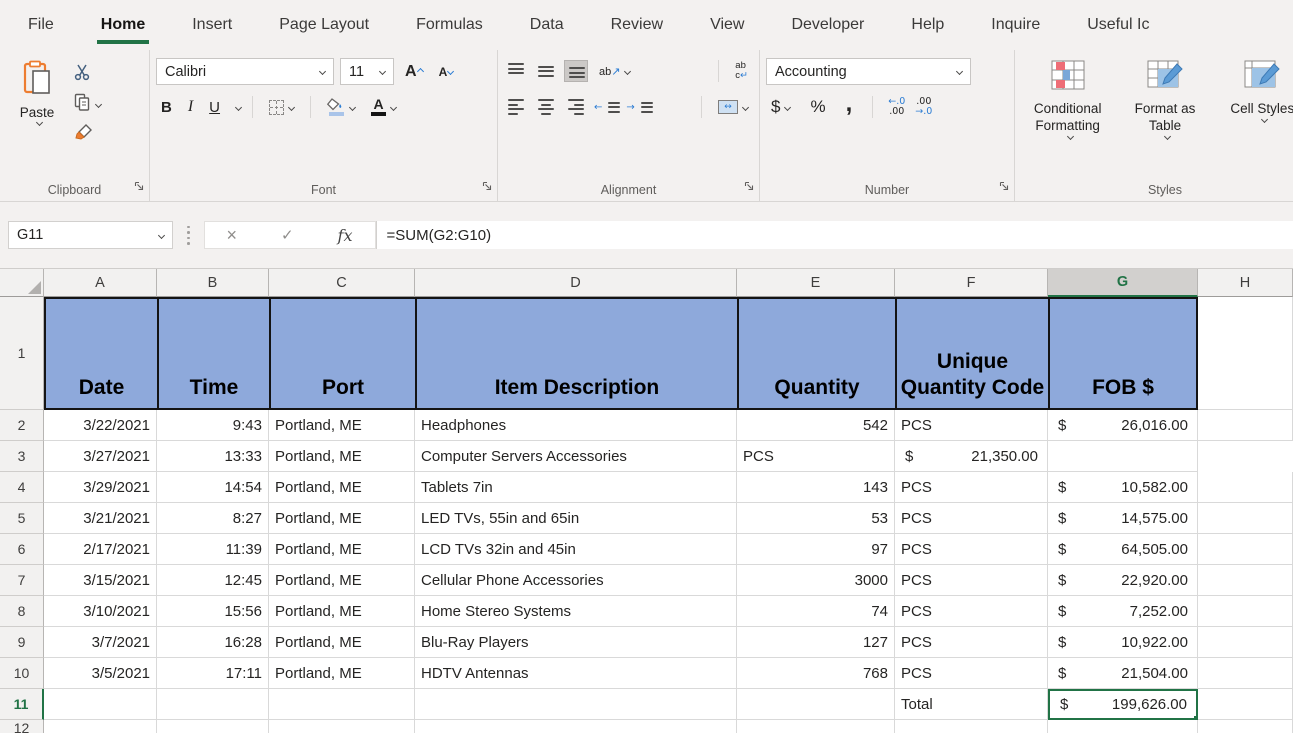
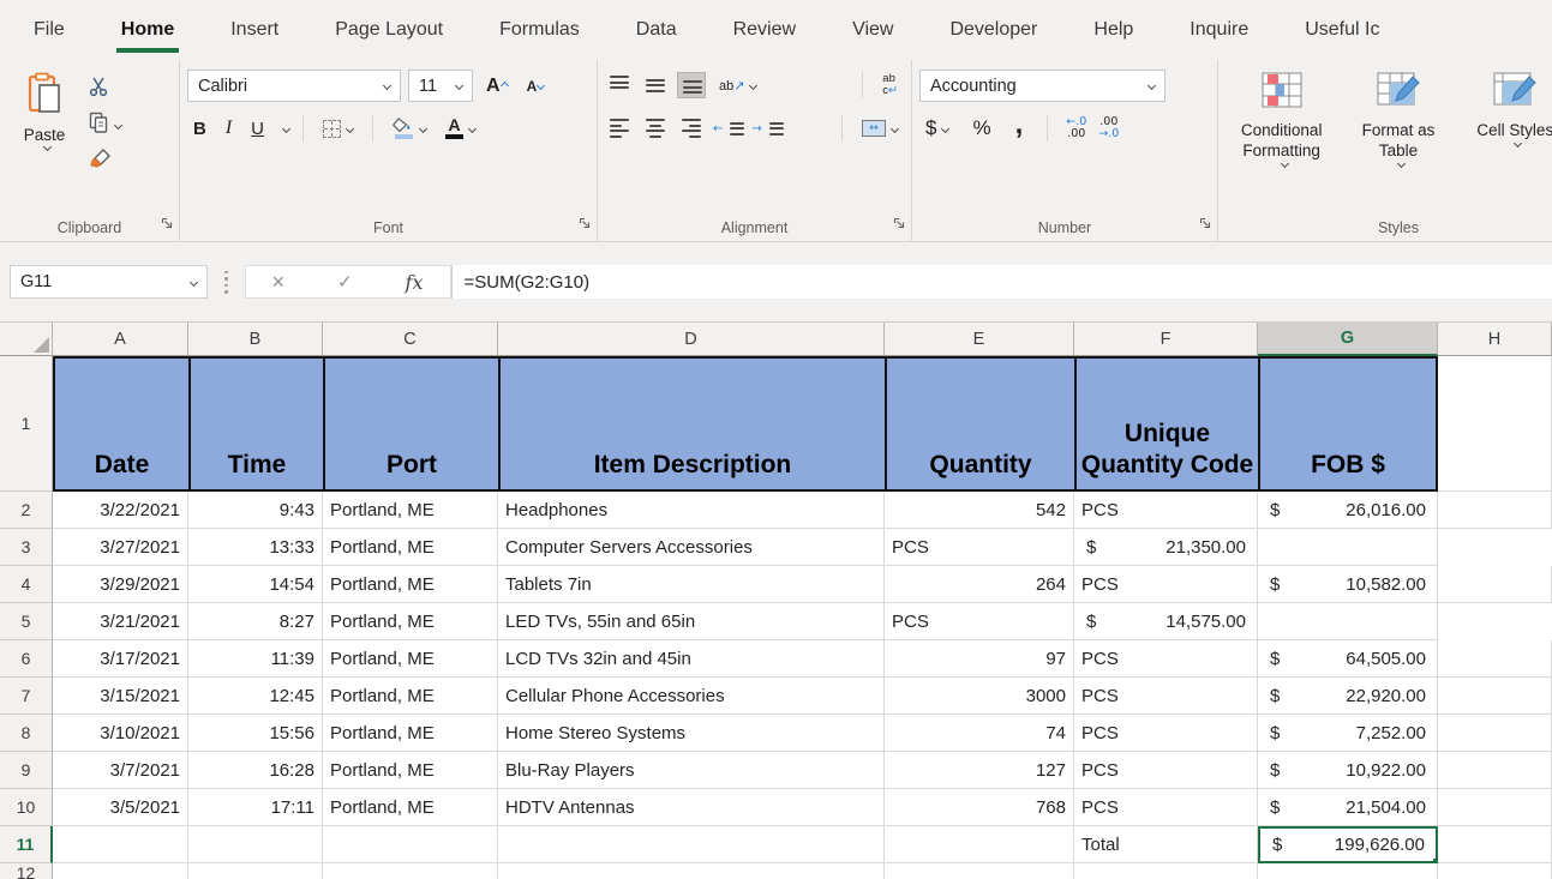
  File
  Home
  Insert
  Page Layout
  Formulas
  Data
  Review
  View
  Developer
  Help
  Inquire
  Useful Ic
  Paste
  Clipboard
  Calibri
  11
  A
  A
  B
  I
  U
  A
  Font
  ab↗
  ab
  c↵
  ←
  →
  ↔
  Alignment
  Accounting
  $
  %
  ,
  ←.0
  .00
  .00
  →.0
  Number
  Conditional Formatting
  Format as Table
  Cell Styles
  Styles
  G11
  ×
  ✓
  fx
  =SUM(G2:G10)
  A
  B
  C
  D
  E
  F
  G
  H
  1
  Date
  Time
  Port
  Item Description
  Quantity
  Unique Quantity Code
  FOB $
  2
  3/22/2021
  9:43
  Portland, ME
  Headphones
  542
  PCS
  $
  26,016.00
  3
  3/27/2021
  13:33
  Portland, ME
  Computer Servers Accessories
  PCS
  $
  21,350.00
  4
  3/29/2021
  14:54
  Portland, ME
  Tablets 7in
- 143
+ 264
  PCS
  $
  10,582.00
  5
  3/21/2021
  8:27
  Portland, ME
  LED TVs, 55in and 65in
- 53
  PCS
  $
  14,575.00
  6
- 2/17/2021
+ 3/17/2021
  11:39
  Portland, ME
  LCD TVs 32in and 45in
  97
  PCS
  $
  64,505.00
  7
  3/15/2021
  12:45
  Portland, ME
  Cellular Phone Accessories
  3000
  PCS
  $
  22,920.00
  8
  3/10/2021
  15:56
  Portland, ME
  Home Stereo Systems
  74
  PCS
  $
  7,252.00
  9
  3/7/2021
  16:28
  Portland, ME
  Blu-Ray Players
  127
  PCS
  $
  10,922.00
  10
  3/5/2021
  17:11
  Portland, ME
  HDTV Antennas
  768
  PCS
  $
  21,504.00
  11
  Total
  $
  199,626.00
  12
